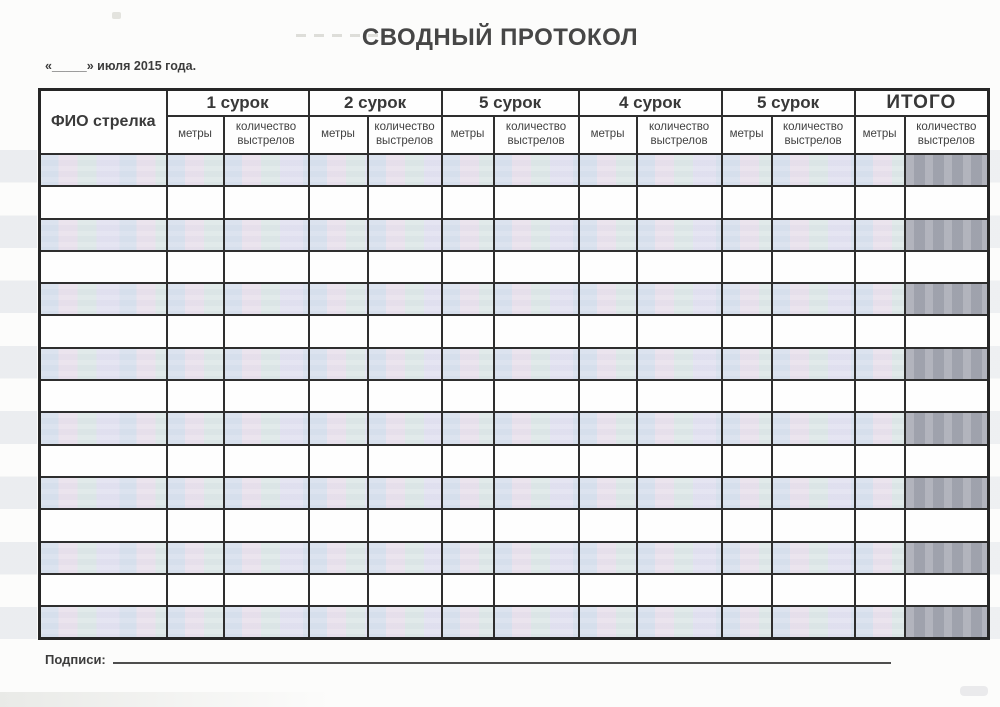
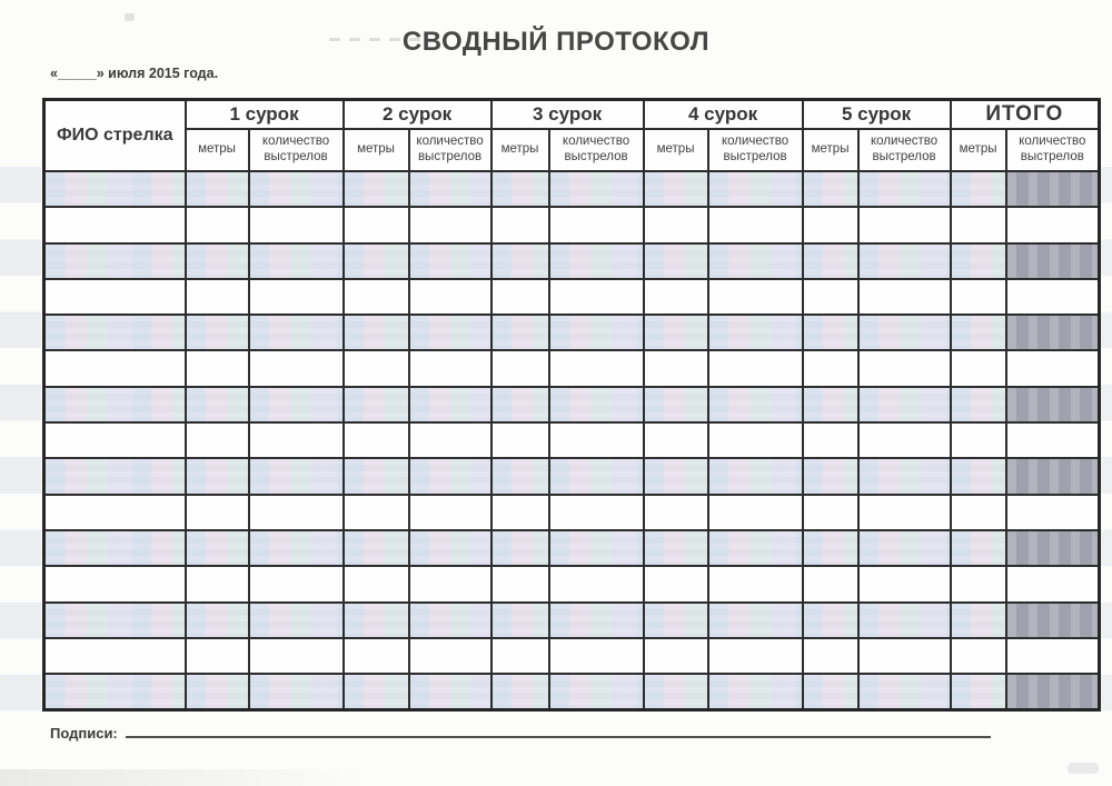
  СВОДНЫЙ ПРОТОКОЛ
  «_____» июля 2015 года.
- ФИО стрелка	1 сурок	2 сурок	5 сурок	4 сурок	5 сурок	ИТОГО
+ ФИО стрелка	1 сурок	2 сурок	3 сурок	4 сурок	5 сурок	ИТОГО
  метры	количество выстрелов	метры	количество выстрелов	метры	количество выстрелов	метры	количество выстрелов	метры	количество выстрелов	метры	количество выстрелов
  Подписи:
